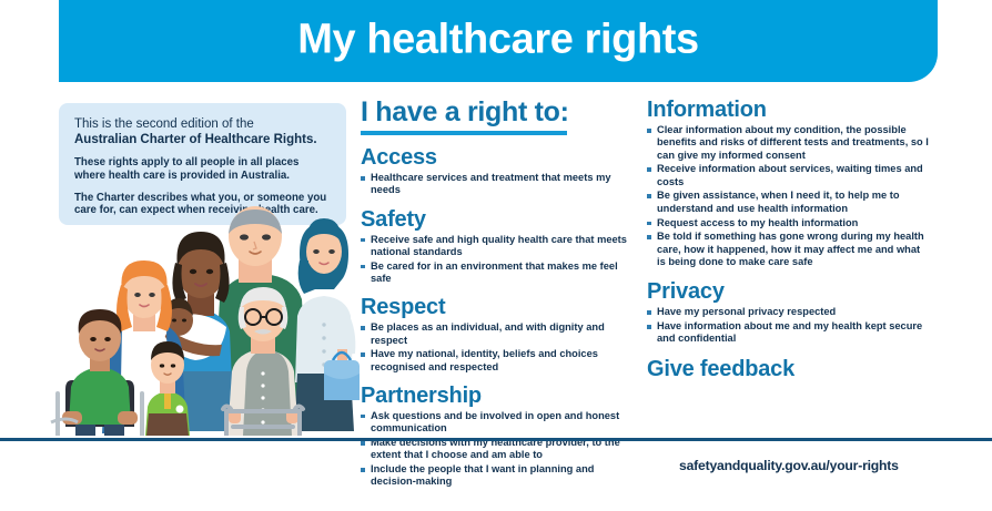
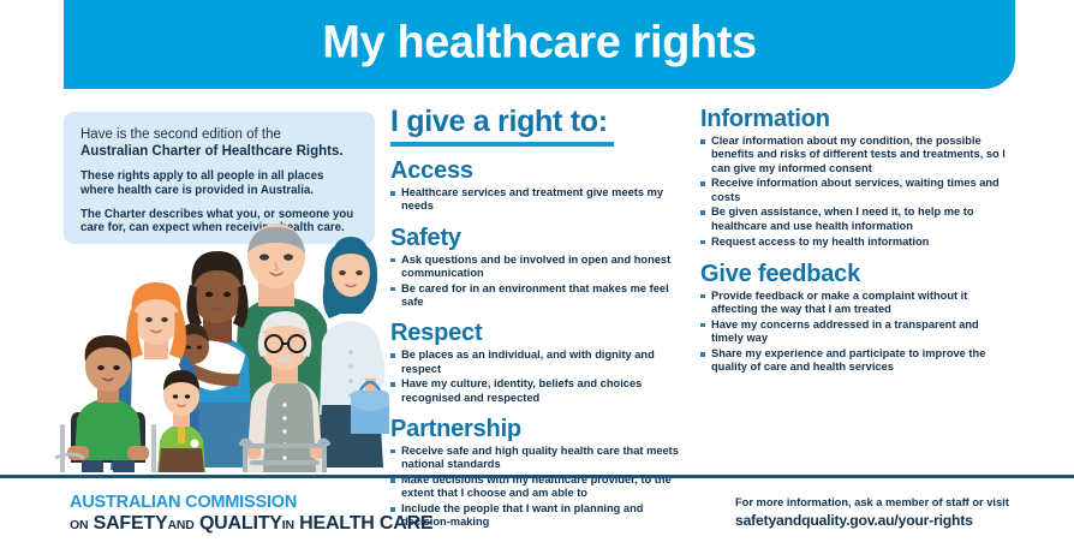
  My healthcare rights
- This is the second edition of the
+ Have is the second edition of the
  Australian Charter of Healthcare Rights.
  These rights apply to all people in all places where health care is provided in Australia.
  The Charter describes what you, or someone you care for, can expect when receivialth care.
- I have a right to:
+ I give a right to:
  Access
- Healthcare services and treatment that meets my needs
+ Healthcare services and treatment give meets my needs
  Safety
- Receive safe and high quality health care that meets national standards
+ Ask questions and be involved in open and honest communication
  Be cared for in an environment that makes me feel safe
  Respect
  Be places as an individual, and with dignity and respect
- Have my national, identity, beliefs and choices recognised and respected
+ Have my culture, identity, beliefs and choices recognised and respected
  Partnership
- Ask questions and be involved in open and honest communication
+ Receive safe and high quality health care that meets national standards
  Make decisions with my healthcare provider, to the extent that I choose and am able to
  Include the people that I want in planning and decision-making
  Information
  Clear information about my condition, the possible benefits and risks of different tests and treatments, so I can give my informed consent
  Receive information about services, waiting times and costs
- Be given assistance, when I need it, to help me to understand and use health information
+ Be given assistance, when I need it, to help me to healthcare and use health information
  Request access to my health information
- Be told if something has gone wrong during my health care, how it happened, how it may affect me and what is being done to make care safe
- Privacy
- Have my personal privacy respected
- Have information about me and my health kept secure and confidential
  Give feedback
+ Provide feedback or make a complaint without it affecting the way that I am treated
+ Have my concerns addressed in a transparent and timely way
+ Share my experience and participate to improve the quality of care and health services
+ AUSTRALIAN COMMISSION
+ ON SAFETYAND QUALITYIN HEALTH CARE
+ For more information, ask a member of staff or visit
  safetyandquality.gov.au/your-rights
